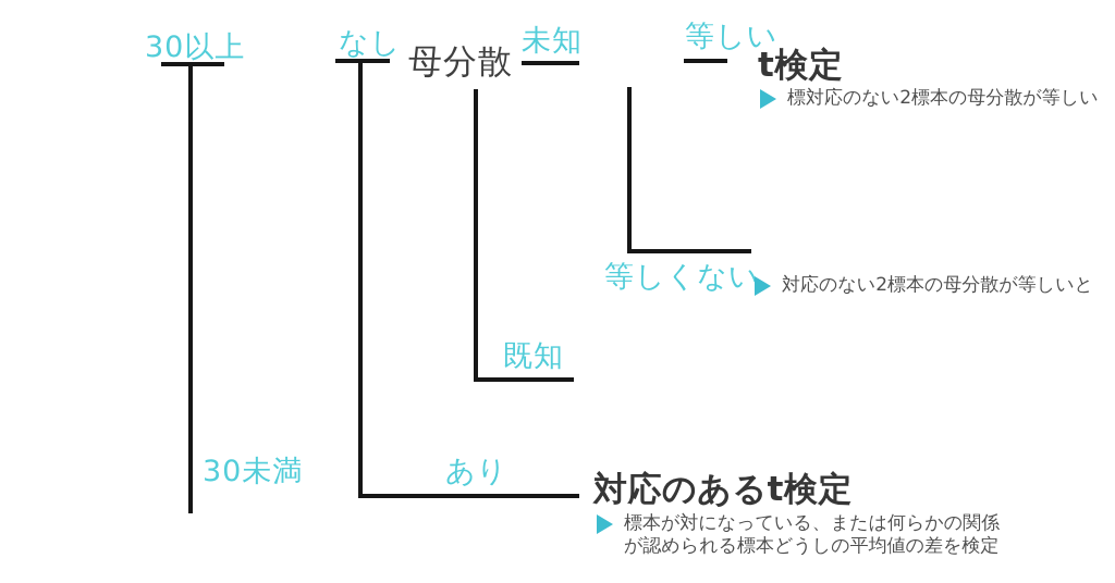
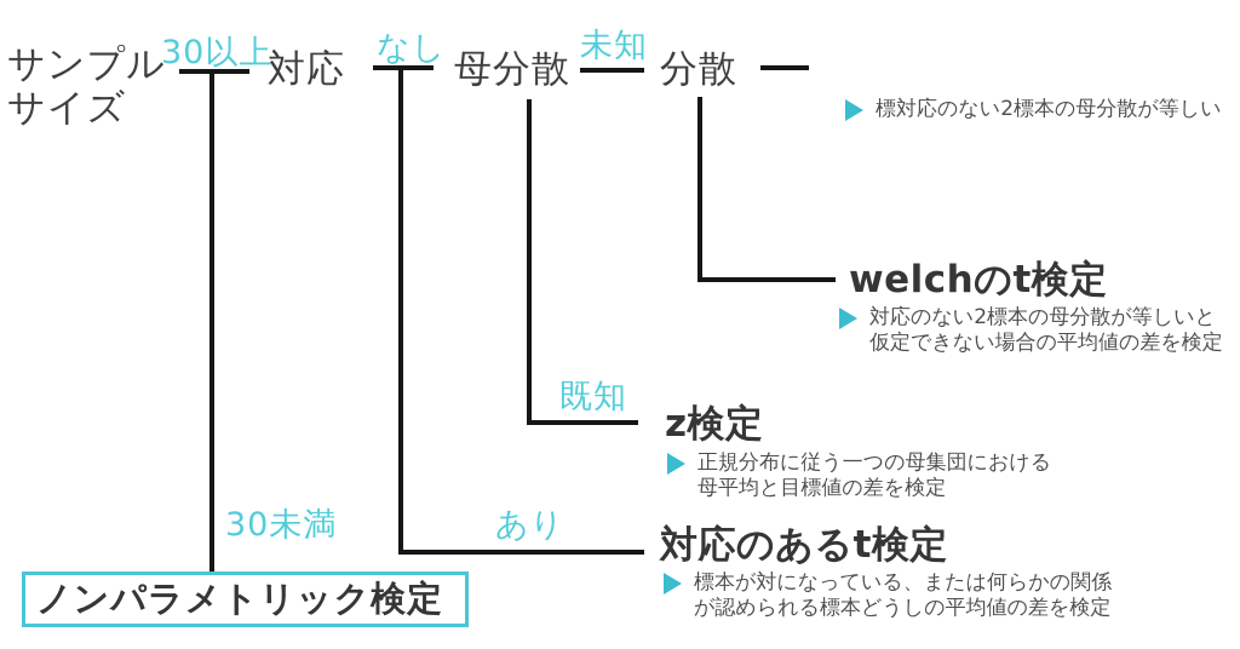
+ サンプル
+ サイズ
+ 対応
  母分散
+ 分散
  30以上
  30未満
  なし
  あり
  未知
  既知
- 等しい
- 等しくない
- t検定
  標対応のない2標本の母分散が等しい
+ welchのt検定
  対応のない2標本の母分散が等しいと
+ 仮定できない場合の平均値の差を検定
+ z検定
+ 正規分布に従う一つの母集団における
+ 母平均と目標値の差を検定
  対応のあるt検定
  標本が対になっている、または何らかの関係
  が認められる標本どうしの平均値の差を検定
+ ノンパラメトリック検定
